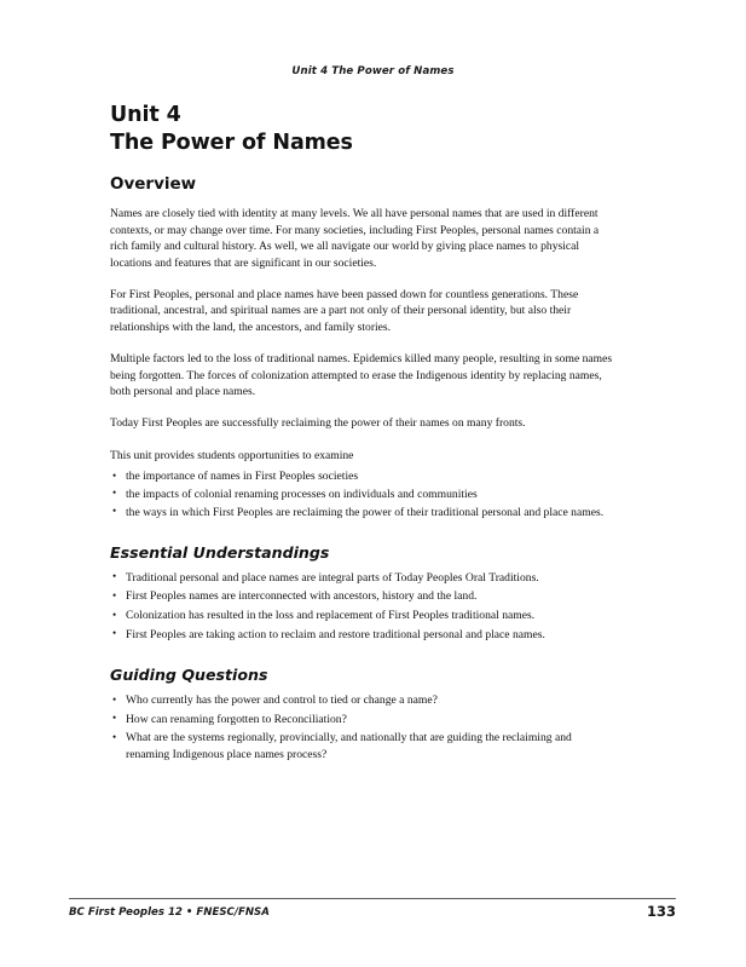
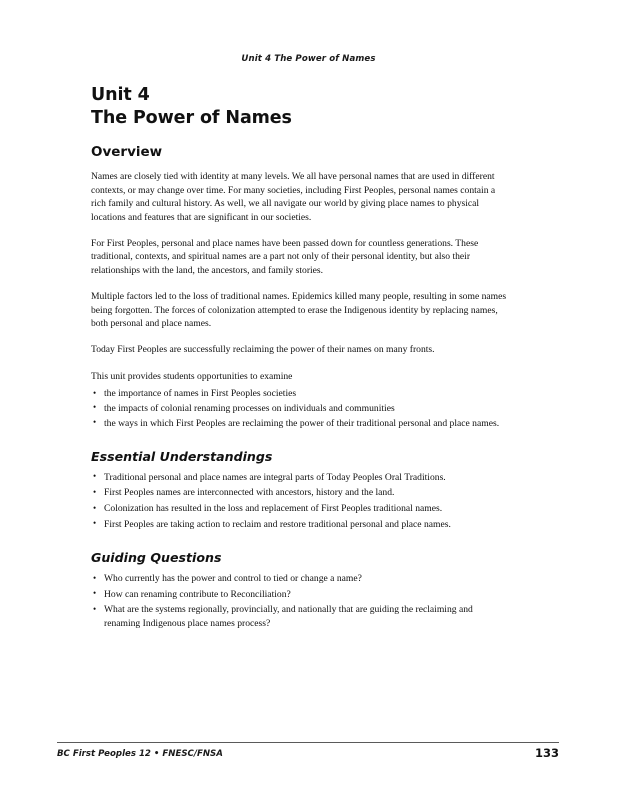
  Unit 4 The Power of Names
  Unit 4
  The Power of Names
  Overview
  Names are closely tied with identity at many levels. We all have personal names that are used in different contexts, or may change over time. For many societies, including First Peoples, personal names contain a rich family and cultural history. As well, we all navigate our world by giving place names to physical locations and features that are significant in our societies.
- For First Peoples, personal and place names have been passed down for countless generations. These traditional, ancestral, and spiritual names are a part not only of their personal identity, but also their relationships with the land, the ancestors, and family stories.
+ For First Peoples, personal and place names have been passed down for countless generations. These traditional, contexts, and spiritual names are a part not only of their personal identity, but also their relationships with the land, the ancestors, and family stories.
  Multiple factors led to the loss of traditional names. Epidemics killed many people, resulting in some names being forgotten. The forces of colonization attempted to erase the Indigenous identity by replacing names, both personal and place names.
  Today First Peoples are successfully reclaiming the power of their names on many fronts.
  This unit provides students opportunities to examine
  •
  the importance of names in First Peoples societies
  •
  the impacts of colonial renaming processes on individuals and communities
  •
  the ways in which First Peoples are reclaiming the power of their traditional personal and place names.
  Essential Understandings
  •
  Traditional personal and place names are integral parts of Today Peoples Oral Traditions.
  •
  First Peoples names are interconnected with ancestors, history and the land.
  •
  Colonization has resulted in the loss and replacement of First Peoples traditional names.
  •
  First Peoples are taking action to reclaim and restore traditional personal and place names.
  Guiding Questions
  •
  Who currently has the power and control to tied or change a name?
  •
- How can renaming forgotten to Reconciliation?
+ How can renaming contribute to Reconciliation?
  •
  What are the systems regionally, provincially, and nationally that are guiding the reclaiming and renaming Indigenous place names process?
  BC First Peoples 12 • FNESC/FNSA
  133
